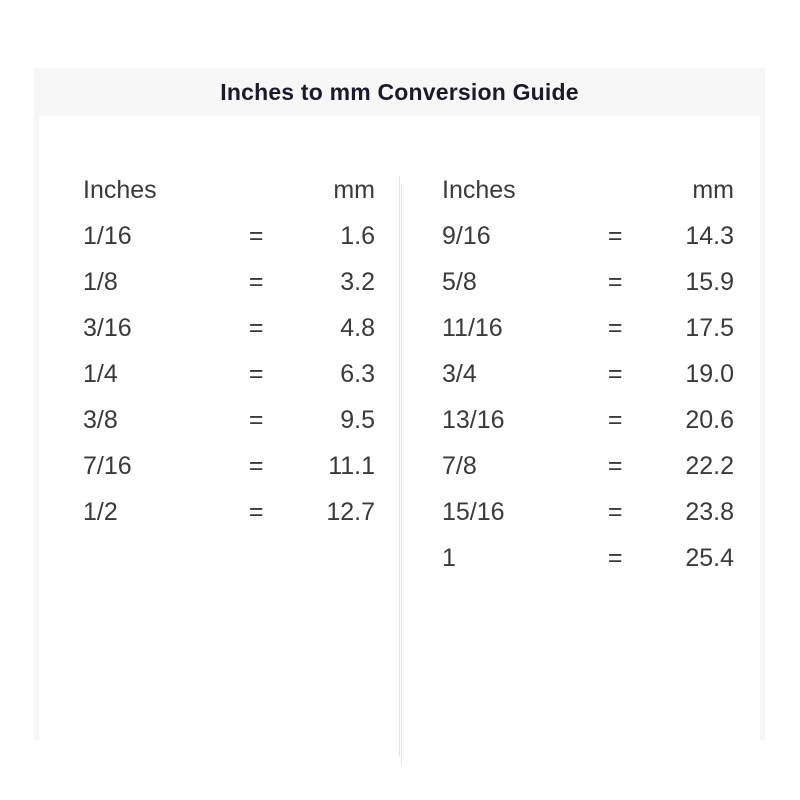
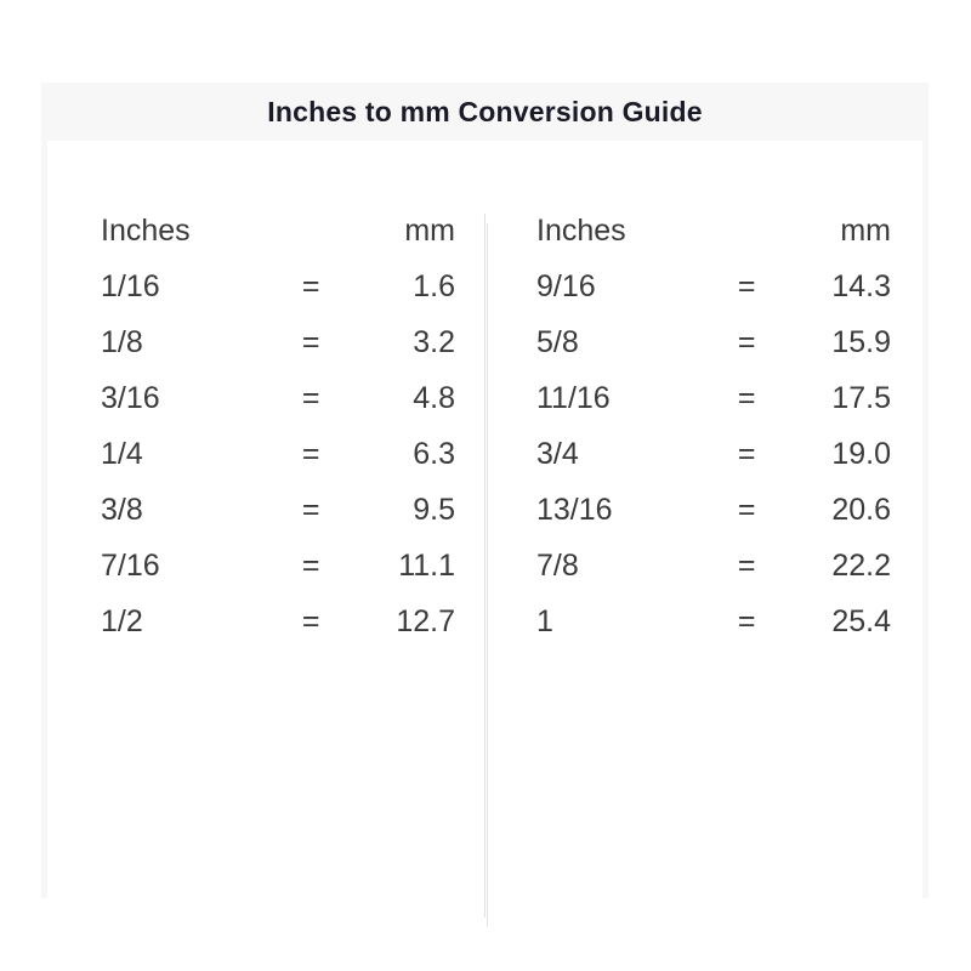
  Inches to mm Conversion Guide
  Inches		mm
  1/16	=	1.6
  1/8	=	3.2
  3/16	=	4.8
  1/4	=	6.3
  3/8	=	9.5
  7/16	=	11.1
  1/2	=	12.7
  Inches		mm
  9/16	=	14.3
  5/8	=	15.9
  11/16	=	17.5
  3/4	=	19.0
  13/16	=	20.6
  7/8	=	22.2
- 15/16	=	23.8
  1	=	25.4
